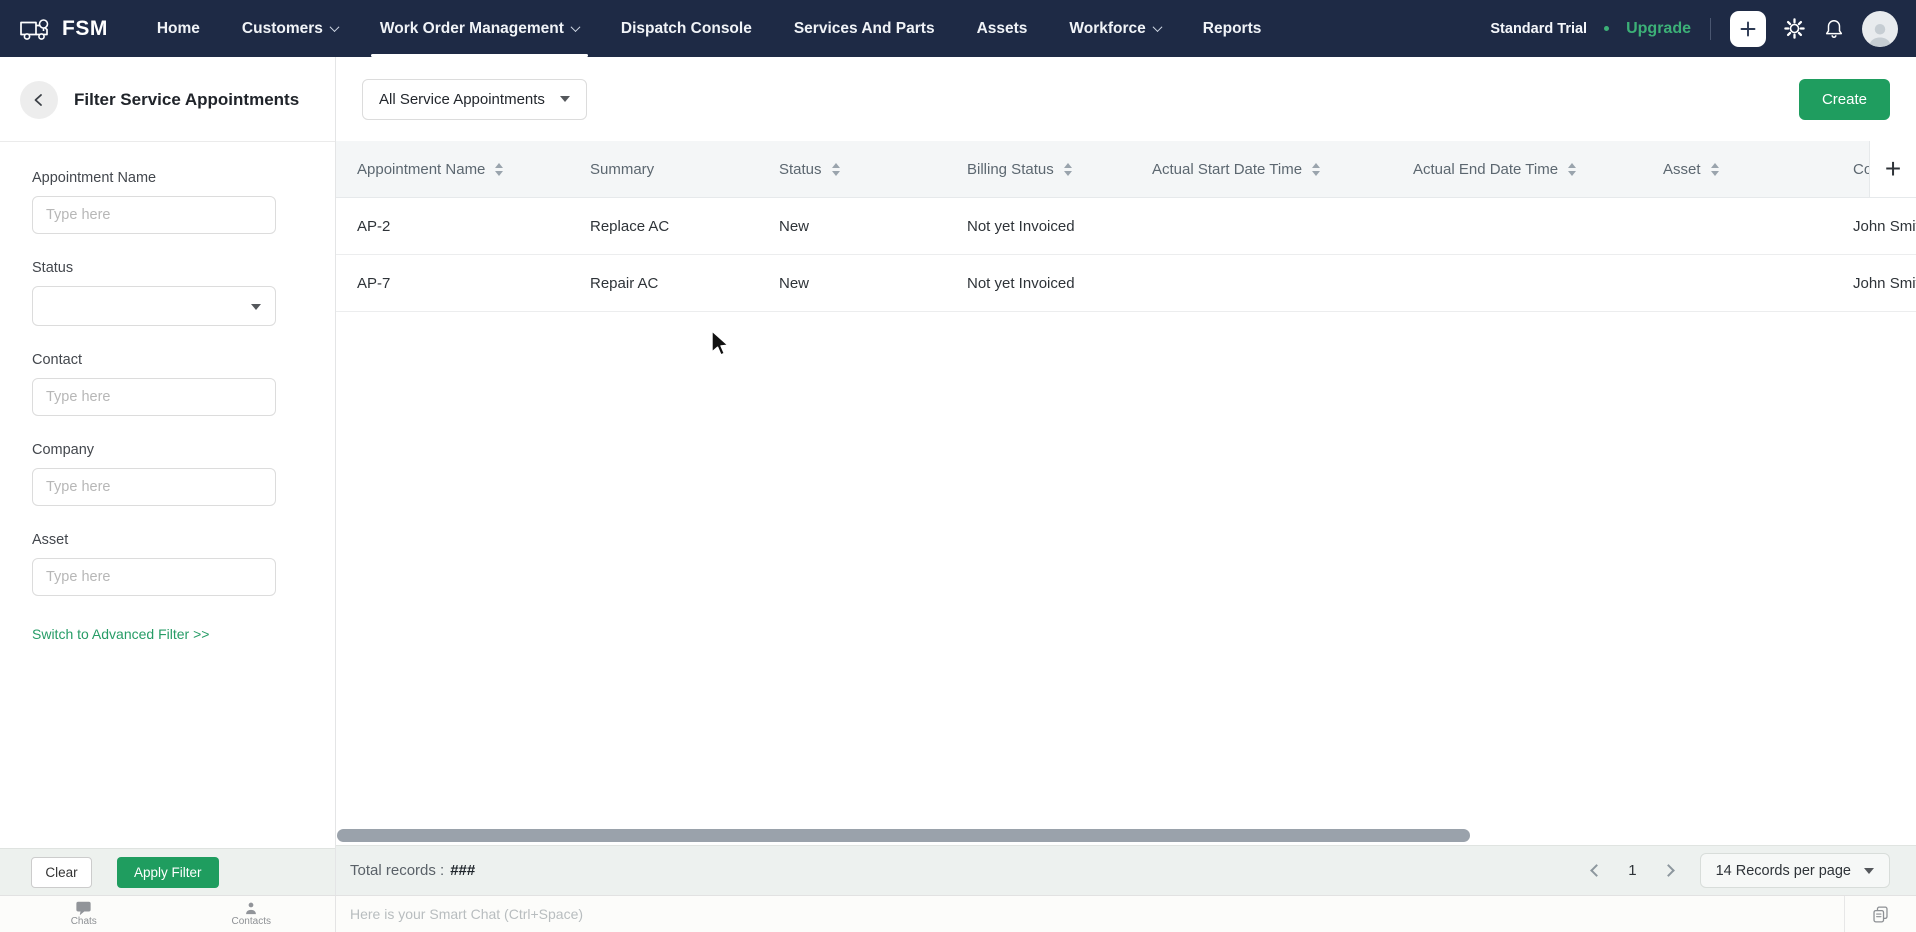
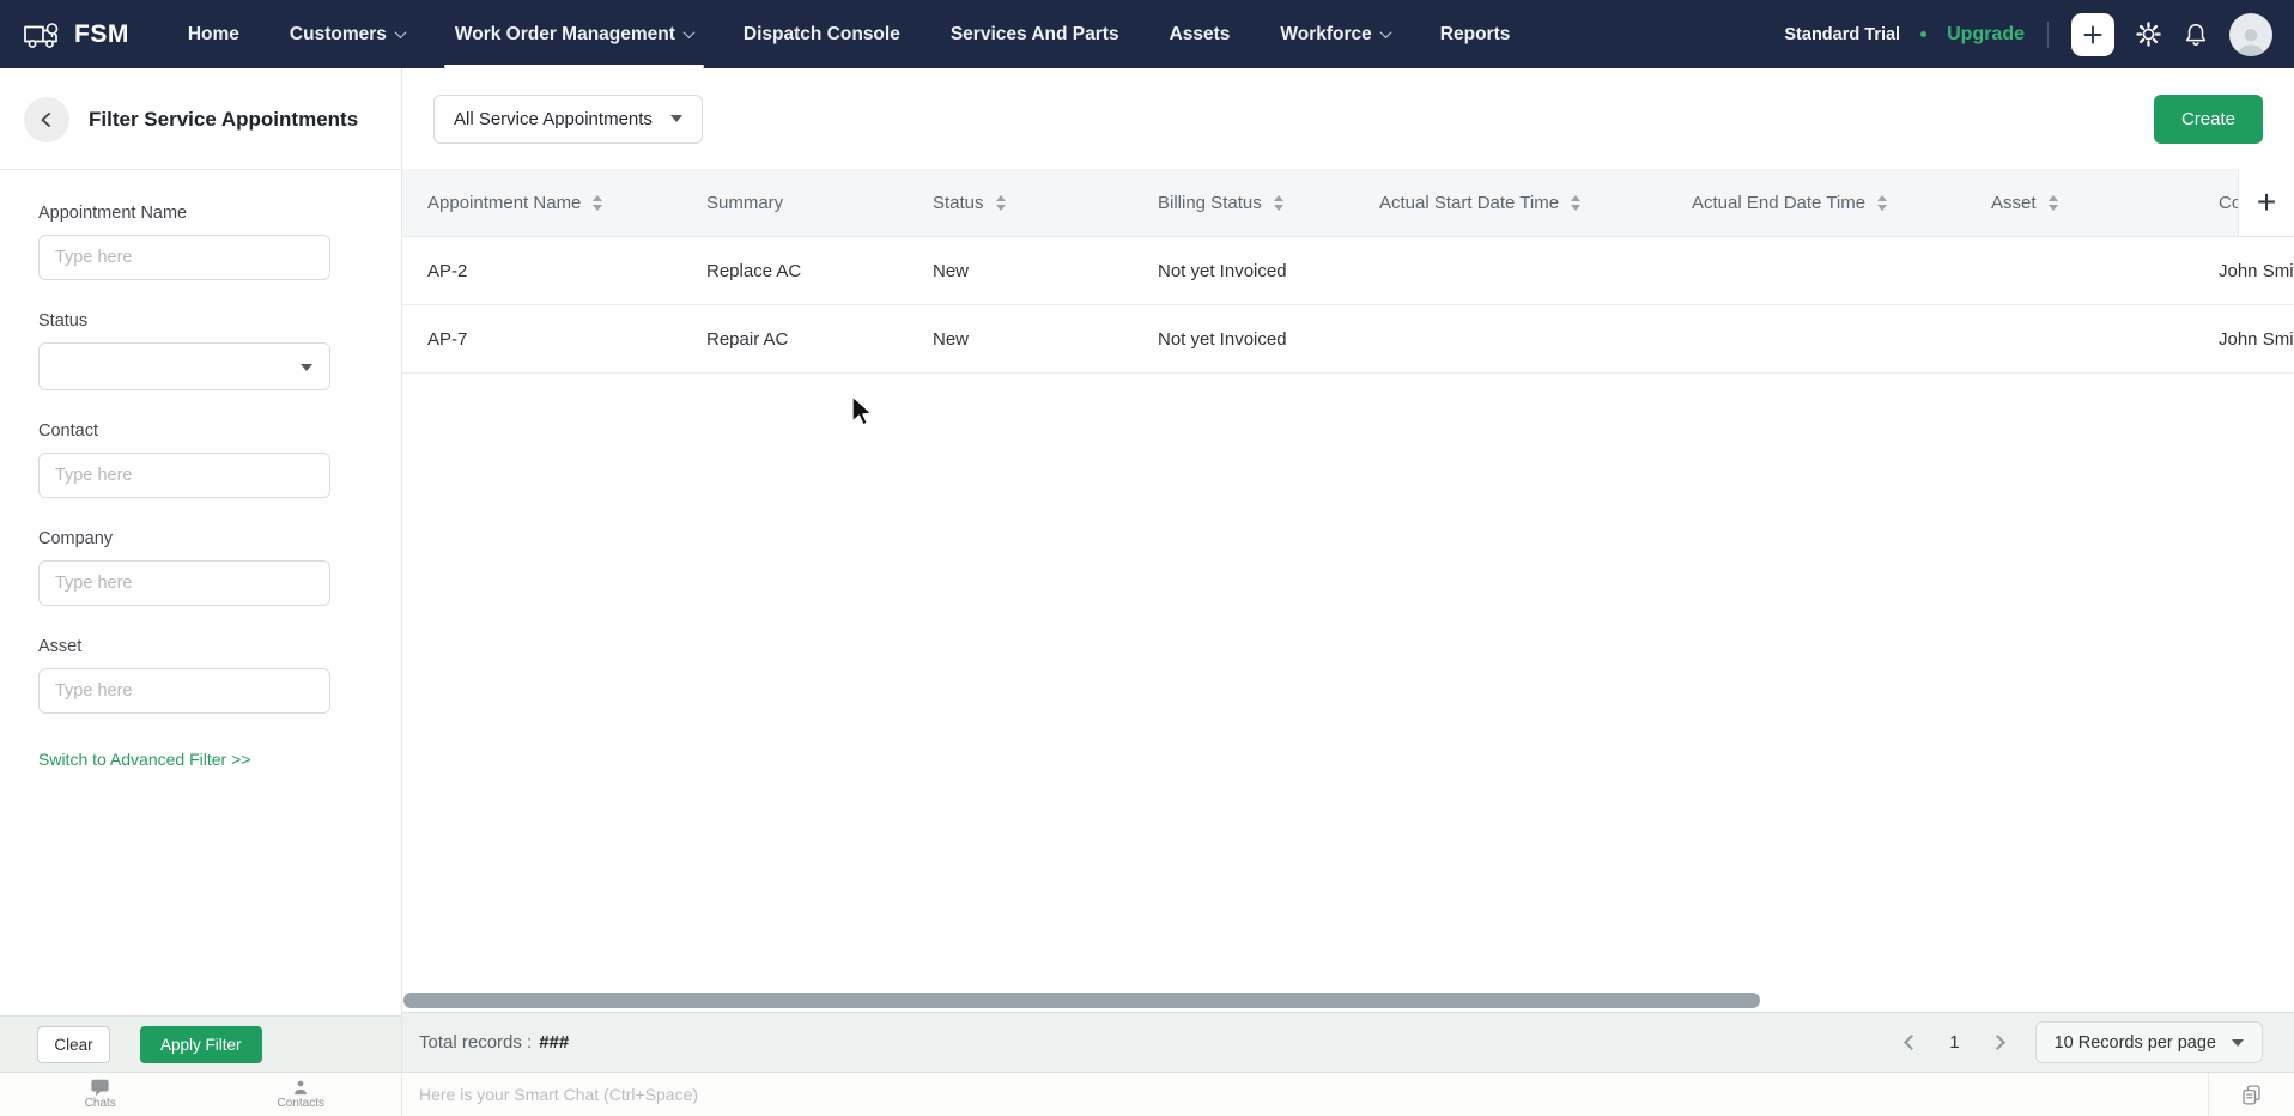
  FSM
  Home
  Customers
  Work Order Management
  Dispatch Console
  Services And Parts
  Assets
  Workforce
  Reports
  Standard Trial
  Upgrade
  Filter Service Appointments
  Appointment Name
  Type here
  Status
  Contact
  Type here
  Company
  Type here
  Asset
  Type here
  Switch to Advanced Filter >>
  Clear
  Apply Filter
  All Service Appointments
  Create
  Appointment Name
  Summary
  Status
  Billing Status
  Actual Start Date Time
  Actual End Date Time
  Asset
  AP-2
  Replace AC
  New
  Not yet Invoiced
  John Smi
  AP-7
  Repair AC
  New
  Not yet Invoiced
  John Smi
  +
  Total records : ###
  1
- 14 Records per page
+ 10 Records per page
  Chats
  Contacts
  Here is your Smart Chat (Ctrl+Space)
